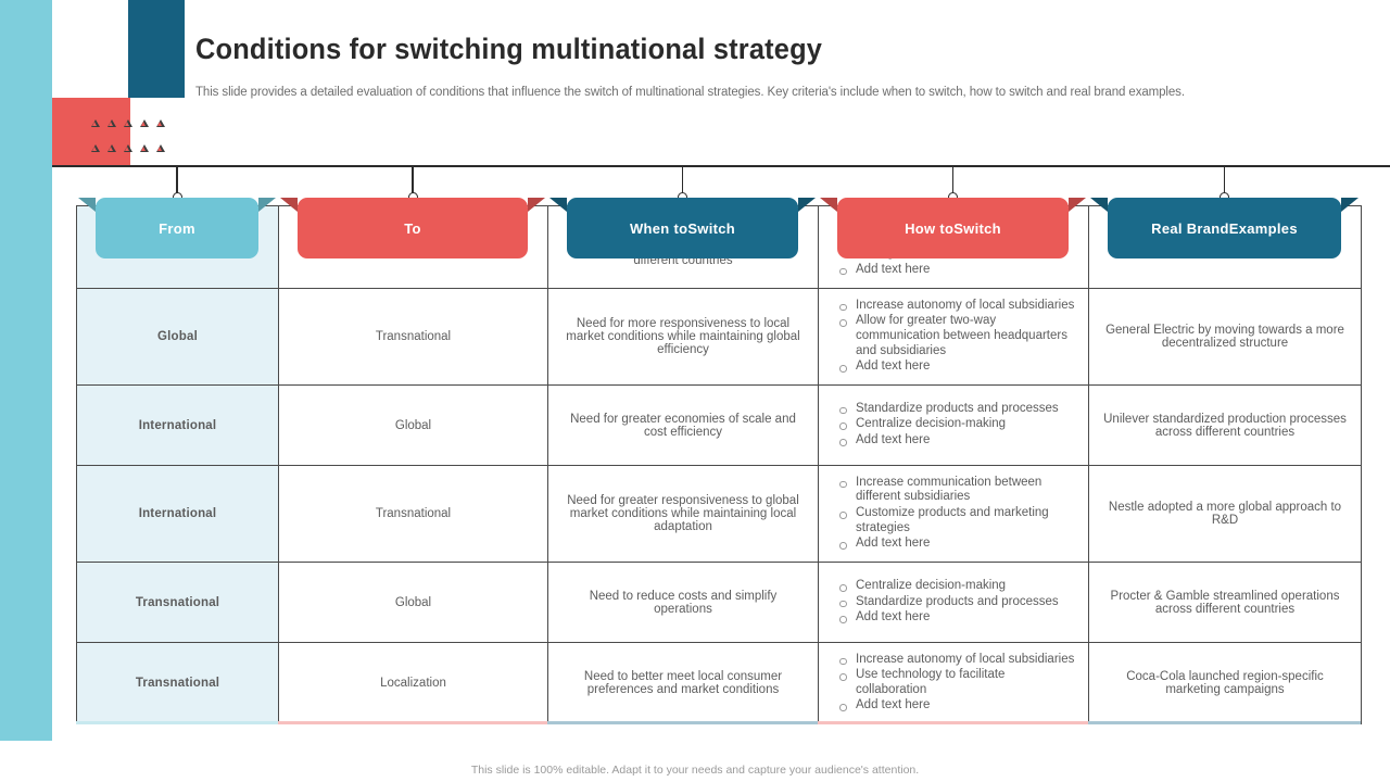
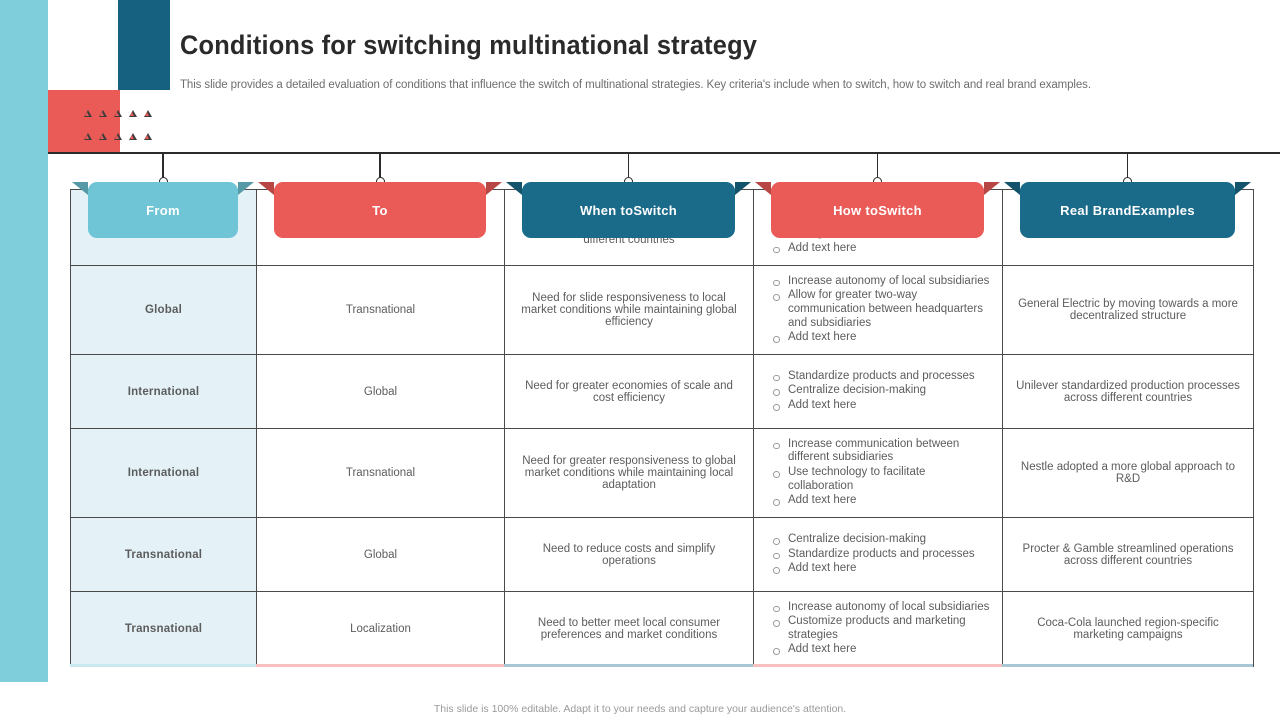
  Conditions for switching multinational strategy
  This slide provides a detailed evaluation of conditions that influence the switch of multinational strategies. Key criteria's include when to switch, how to switch and real brand examples.
- Global	Transnational	Need for more responsiveness to local market conditions while maintaining global efficiency	Increase autonomy of local subsidiariesAllow for greater two-way communication between headquarters and subsidiariesAdd text here	General Electric by moving towards a more decentralized structure
+ Global	Transnational	Need for slide responsiveness to local market conditions while maintaining global efficiency	Increase autonomy of local subsidiariesAllow for greater two-way communication between headquarters and subsidiariesAdd text here	General Electric by moving towards a more decentralized structure
  International	Global	Need for greater economies of scale and cost efficiency	Standardize products and processesCentralize decision-makingAdd text here	Unilever standardized production processes across different countries
- International	Transnational	Need for greater responsiveness to global market conditions while maintaining local adaptation	Increase communication between different subsidiariesCustomize products and marketing strategiesAdd text here	Nestle adopted a more global approach to R&D
+ International	Transnational	Need for greater responsiveness to global market conditions while maintaining local adaptation	Increase communication between different subsidiariesUse technology to facilitate collaborationAdd text here	Nestle adopted a more global approach to R&D
  Transnational	Global	Need to reduce costs and simplify operations	Centralize decision-makingStandardize products and processesAdd text here	Procter & Gamble streamlined operations across different countries
- Transnational	Localization	Need to better meet local consumer preferences and market conditions	Increase autonomy of local subsidiariesUse technology to facilitate collaborationAdd text here	Coca-Cola launched region-specific marketing campaigns
+ Transnational	Localization	Need to better meet local consumer preferences and market conditions	Increase autonomy of local subsidiariesCustomize products and marketing strategiesAdd text here	Coca-Cola launched region-specific marketing campaigns
  From
  To
  When to
  Switch
  How to
  Switch
  Real Brand
  Examples
  This slide is 100% editable. Adapt it to your needs and capture your audience's attention.
